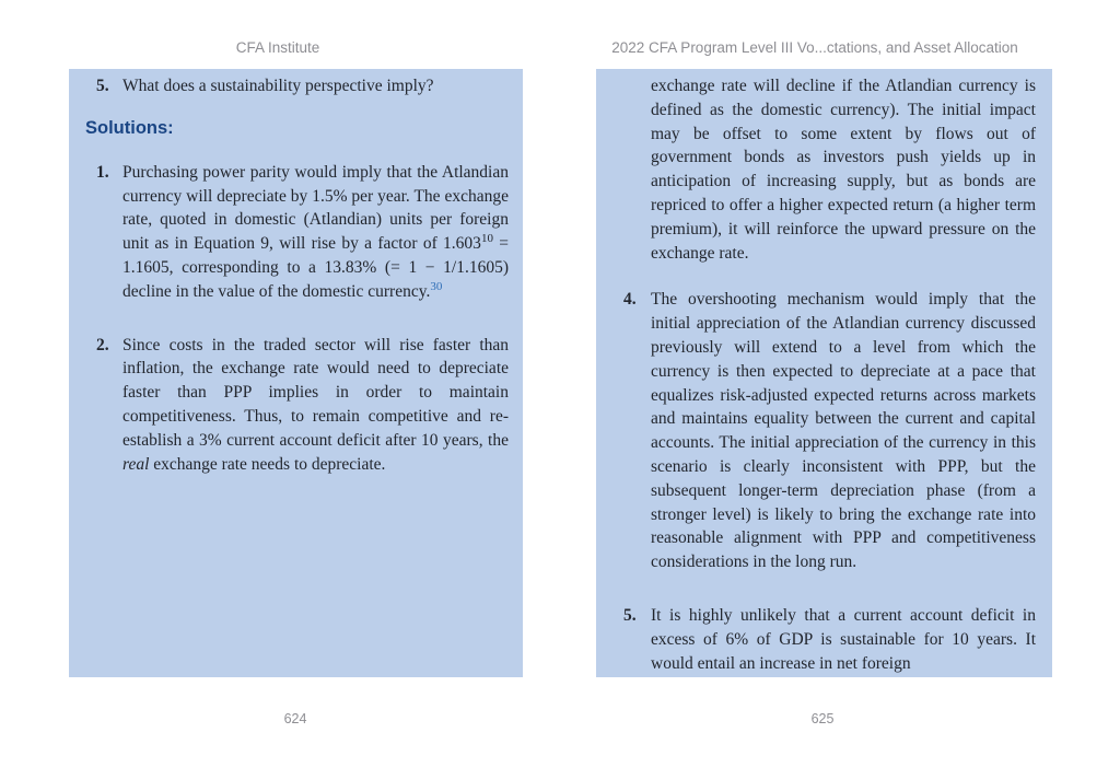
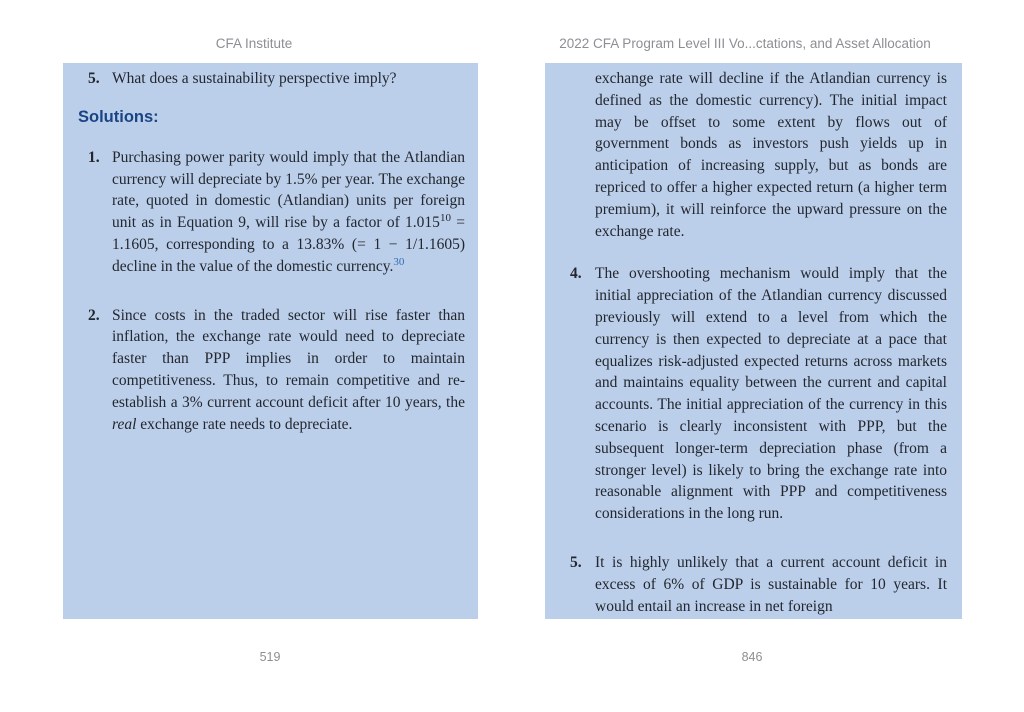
  CFA Institute
  2022 CFA Program Level III Vo...ctations, and Asset Allocation
  5.
  What does a sustainability perspective imply?
  Solutions:
  1.
- Purchasing power parity would imply that the Atlandian currency will depreciate by 1.5% per year. The exchange rate, quoted in domestic (Atlandian) units per foreign unit as in Equation 9, will rise by a factor of 1.60310 = 1.1605, corresponding to a 13.83% (= 1 − 1/1.1605) decline in the value of the domestic currency.30
+ Purchasing power parity would imply that the Atlandian currency will depreciate by 1.5% per year. The exchange rate, quoted in domestic (Atlandian) units per foreign unit as in Equation 9, will rise by a factor of 1.01510 = 1.1605, corresponding to a 13.83% (= 1 − 1/1.1605) decline in the value of the domestic currency.30
  2.
  Since costs in the traded sector will rise faster than inflation, the exchange rate would need to depreciate faster than PPP implies in order to maintain competitiveness. Thus, to remain competitive and re-establish a 3% current account deficit after 10 years, the real exchange rate needs to depreciate.
  exchange rate will decline if the Atlandian currency is defined as the domestic currency). The initial impact may be offset to some extent by flows out of government bonds as investors push yields up in anticipation of increasing supply, but as bonds are repriced to offer a higher expected return (a higher term premium), it will reinforce the upward pressure on the exchange rate.
  4.
  The overshooting mechanism would imply that the initial appreciation of the Atlandian currency discussed previously will extend to a level from which the currency is then expected to depreciate at a pace that equalizes risk-adjusted expected returns across markets and maintains equality between the current and capital accounts. The initial appreciation of the currency in this scenario is clearly inconsistent with PPP, but the subsequent longer-term depreciation phase (from a stronger level) is likely to bring the exchange rate into reasonable alignment with PPP and competitiveness considerations in the long run.
  5.
  It is highly unlikely that a current account deficit in excess of 6% of GDP is sustainable for 10 years. It would entail an increase in net foreign
- 624
+ 519
- 625
+ 846
